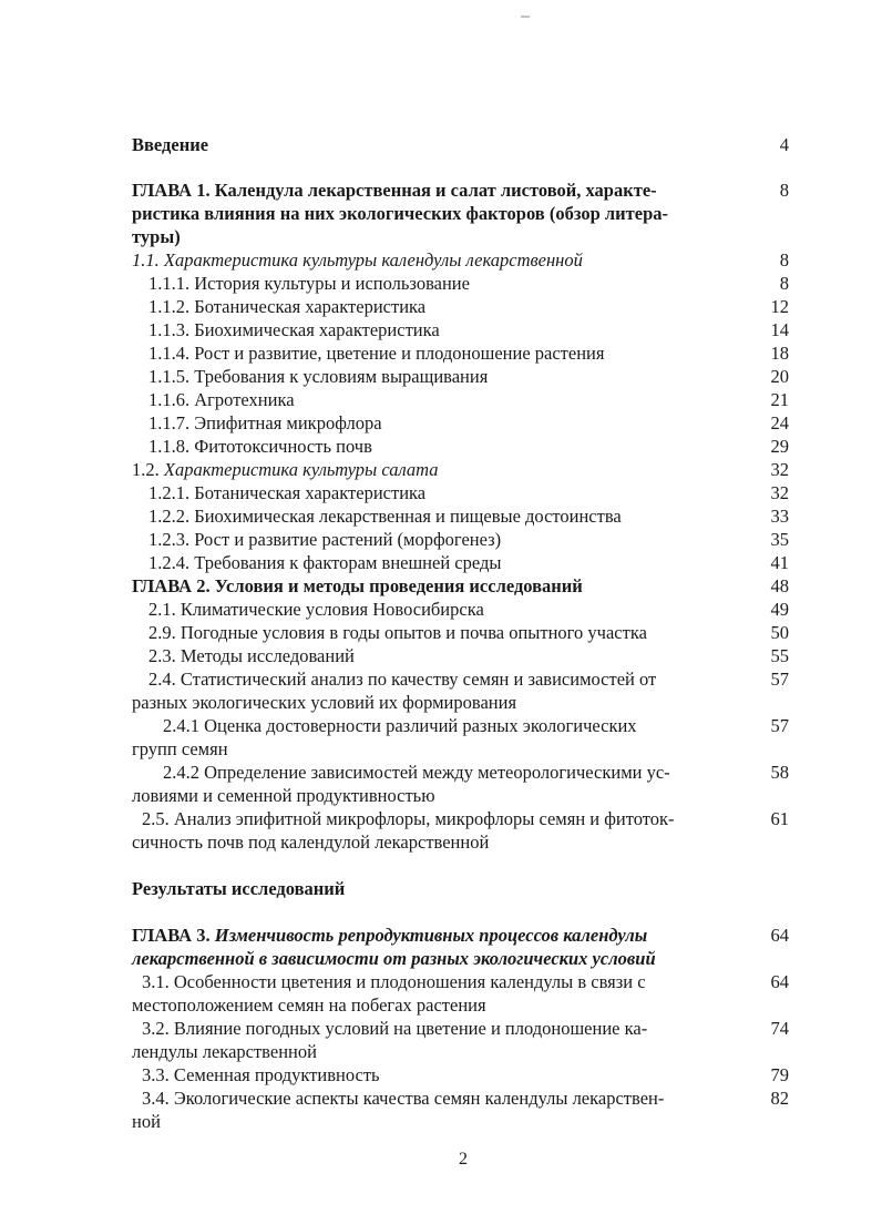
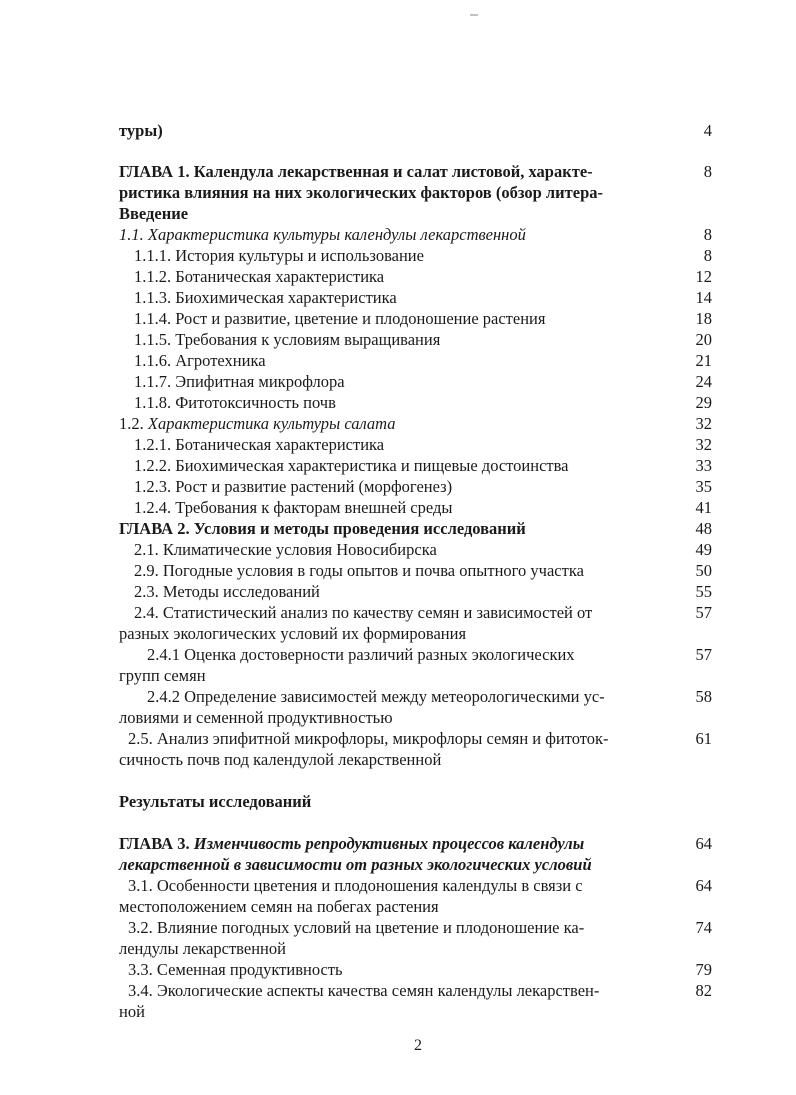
- Введение
+ туры)
  4
  ГЛАВА 1. Календула лекарственная и салат листовой, характе-
  8
  ристика влияния на них экологических факторов (обзор литера-
- туры)
+ Введение
  1.1. Характеристика культуры календулы лекарственной
  8
  1.1.1. История культуры и использование
  8
  1.1.2. Ботаническая характеристика
  12
  1.1.3. Биохимическая характеристика
  14
  1.1.4. Рост и развитие, цветение и плодоношение растения
  18
  1.1.5. Требования к условиям выращивания
  20
  1.1.6. Агротехника
  21
  1.1.7. Эпифитная микрофлора
  24
  1.1.8. Фитотоксичность почв
  29
  1.2. Характеристика культуры салата
  32
  1.2.1. Ботаническая характеристика
  32
- 1.2.2. Биохимическая лекарственная и пищевые достоинства
+ 1.2.2. Биохимическая характеристика и пищевые достоинства
  33
  1.2.3. Рост и развитие растений (морфогенез)
  35
  1.2.4. Требования к факторам внешней среды
  41
  ГЛАВА 2. Условия и методы проведения исследований
  48
  2.1. Климатические условия Новосибирска
  49
  2.9. Погодные условия в годы опытов и почва опытного участка
  50
  2.3. Методы исследований
  55
  2.4. Статистический анализ по качеству семян и зависимостей от
  57
  разных экологических условий их формирования
  2.4.1 Оценка достоверности различий разных экологических
  57
  групп семян
  2.4.2 Определение зависимостей между метеорологическими ус-
  58
  ловиями и семенной продуктивностью
  2.5. Анализ эпифитной микрофлоры, микрофлоры семян и фитоток-
  61
  сичность почв под календулой лекарственной
  Результаты исследований
  ГЛАВА 3. Изменчивость репродуктивных процессов календулы
  64
  лекарственной в зависимости от разных экологических условий
  3.1. Особенности цветения и плодоношения календулы в связи с
  64
  местоположением семян на побегах растения
  3.2. Влияние погодных условий на цветение и плодоношение ка-
  74
  лендулы лекарственной
  3.3. Семенная продуктивность
  79
  3.4. Экологические аспекты качества семян календулы лекарствен-
  82
  ной
  2
